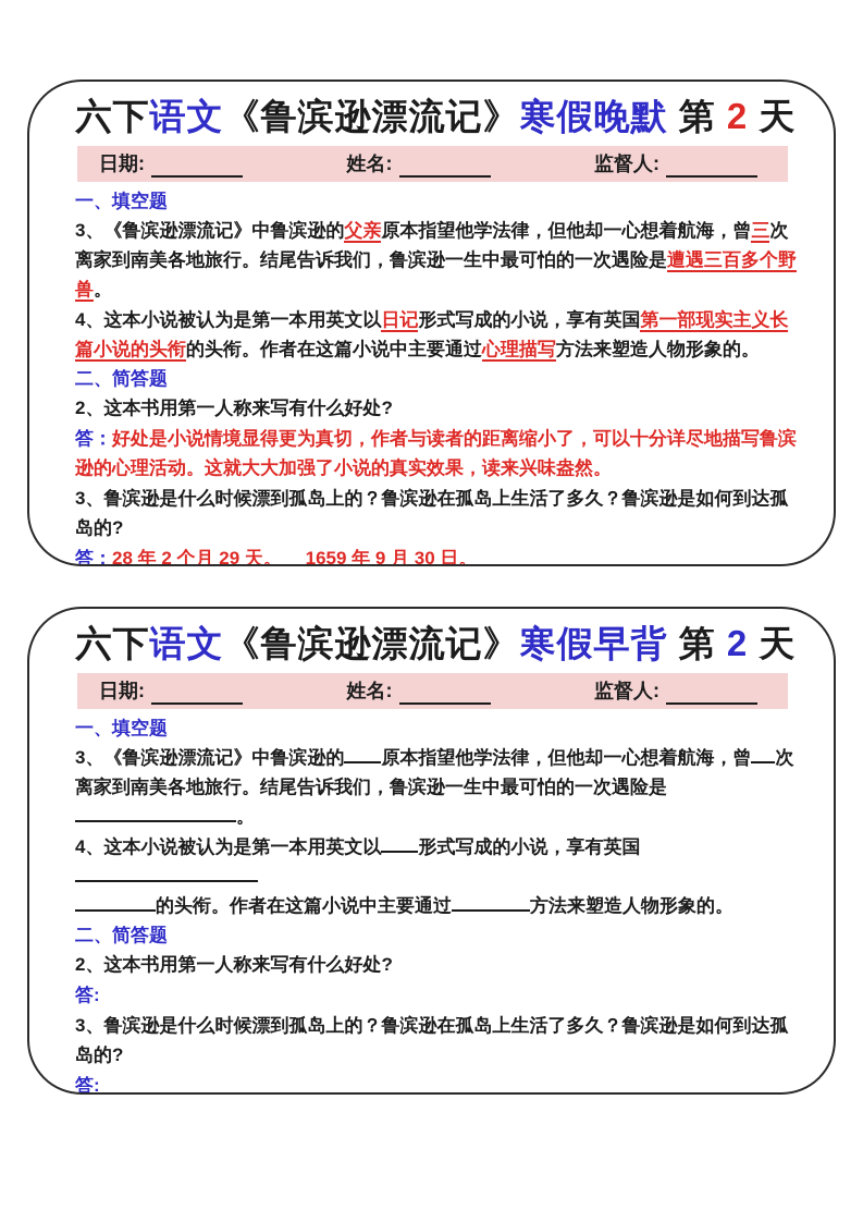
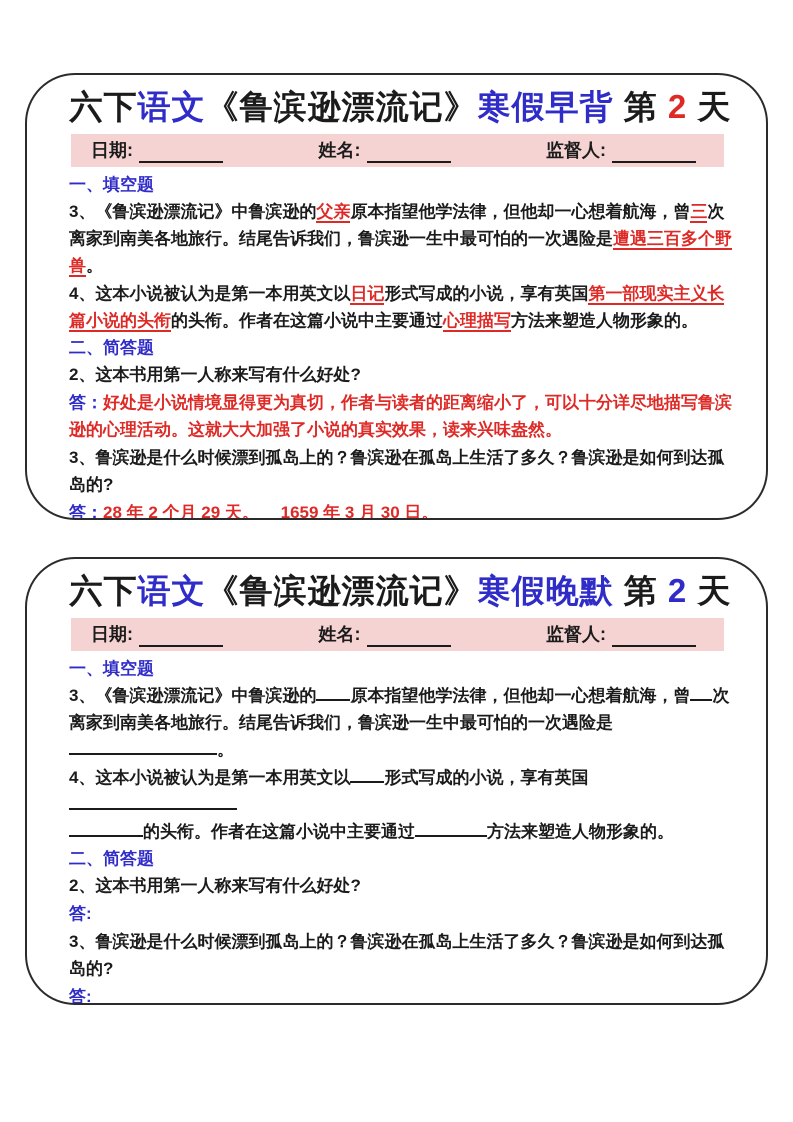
- 六下语文《鲁滨逊漂流记》寒假晚默 第 2 天
+ 六下语文《鲁滨逊漂流记》寒假早背 第 2 天
  日期:
  姓名:
  监督人:
  一、填空题
  3、《鲁滨逊漂流记》中鲁滨逊的父亲原本指望他学法律，但他却一心想着航海，曾三次离家到南美各地旅行。结尾告诉我们，鲁滨逊一生中最可怕的一次遇险是遭遇三百多个野兽。
  4、这本小说被认为是第一本用英文以日记形式写成的小说，享有英国第一部现实主义长篇小说的头衔的头衔。作者在这篇小说中主要通过心理描写方法来塑造人物形象的。
  二、简答题
  2、这本书用第一人称来写有什么好处?
  答：好处是小说情境显得更为真切，作者与读者的距离缩小了，可以十分详尽地描写鲁滨逊的心理活动。这就大大加强了小说的真实效果，读来兴味盎然。
  3、鲁滨逊是什么时候漂到孤岛上的？鲁滨逊在孤岛上生活了多久？鲁滨逊是如何到达孤岛的?
- 答：28 年 2 个月 29 天。 1659 年 9 月 30 日。
+ 答：28 年 2 个月 29 天。 1659 年 3 月 30 日。
- 六下语文《鲁滨逊漂流记》寒假早背 第 2 天
+ 六下语文《鲁滨逊漂流记》寒假晚默 第 2 天
  日期:
  姓名:
  监督人:
  一、填空题
  3、《鲁滨逊漂流记》中鲁滨逊的 原本指望他学法律，但他却一心想着航海，曾 次离家到南美各地旅行。结尾告诉我们，鲁滨逊一生中最可怕的一次遇险是。
  4、这本小说被认为是第一本用英文以 形式写成的小说，享有英国
  的头衔。作者在这篇小说中主要通过 方法来塑造人物形象的。
  二、简答题
  2、这本书用第一人称来写有什么好处?
  答:
  3、鲁滨逊是什么时候漂到孤岛上的？鲁滨逊在孤岛上生活了多久？鲁滨逊是如何到达孤岛的?
  答:
